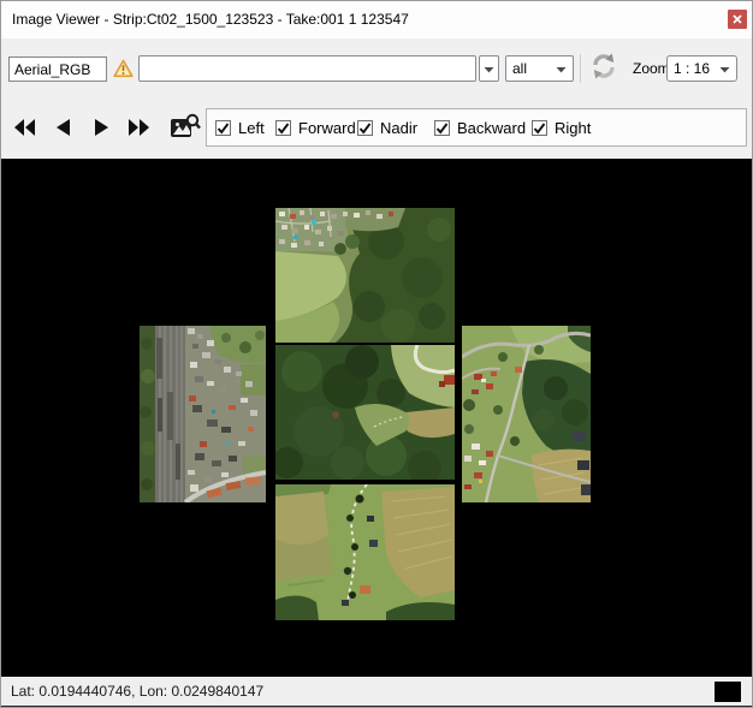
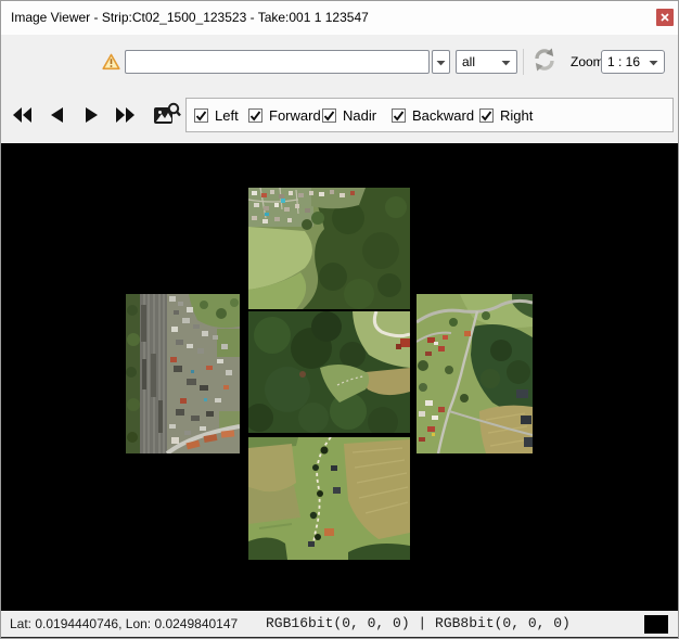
  Image Viewer - Strip:Ct02_1500_123523 - Take:001 1 123547
- Aerial_RGB
  all
  Zoom
  1 : 16
  Left
  Forward
  Nadir
  Backward
  Right
  Lat: 0.0194440746, Lon: 0.0249840147
+ RGB16bit(0, 0, 0) | RGB8bit(0, 0, 0)
